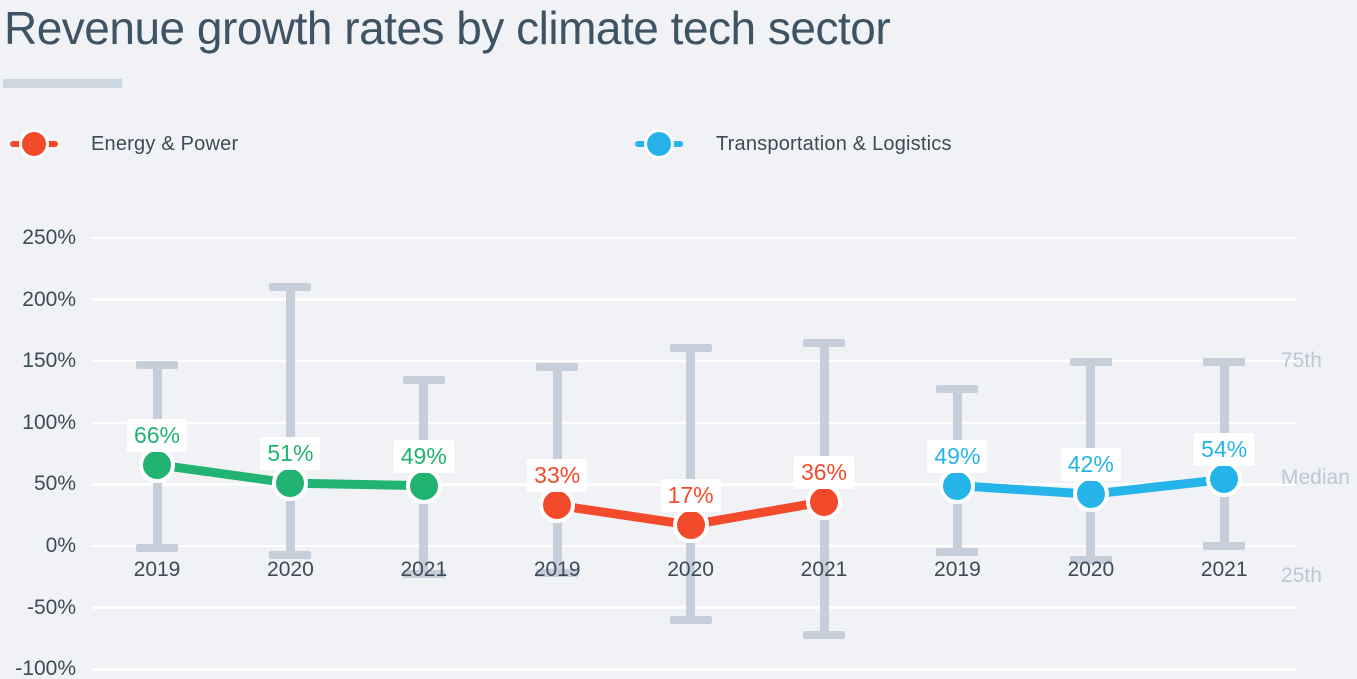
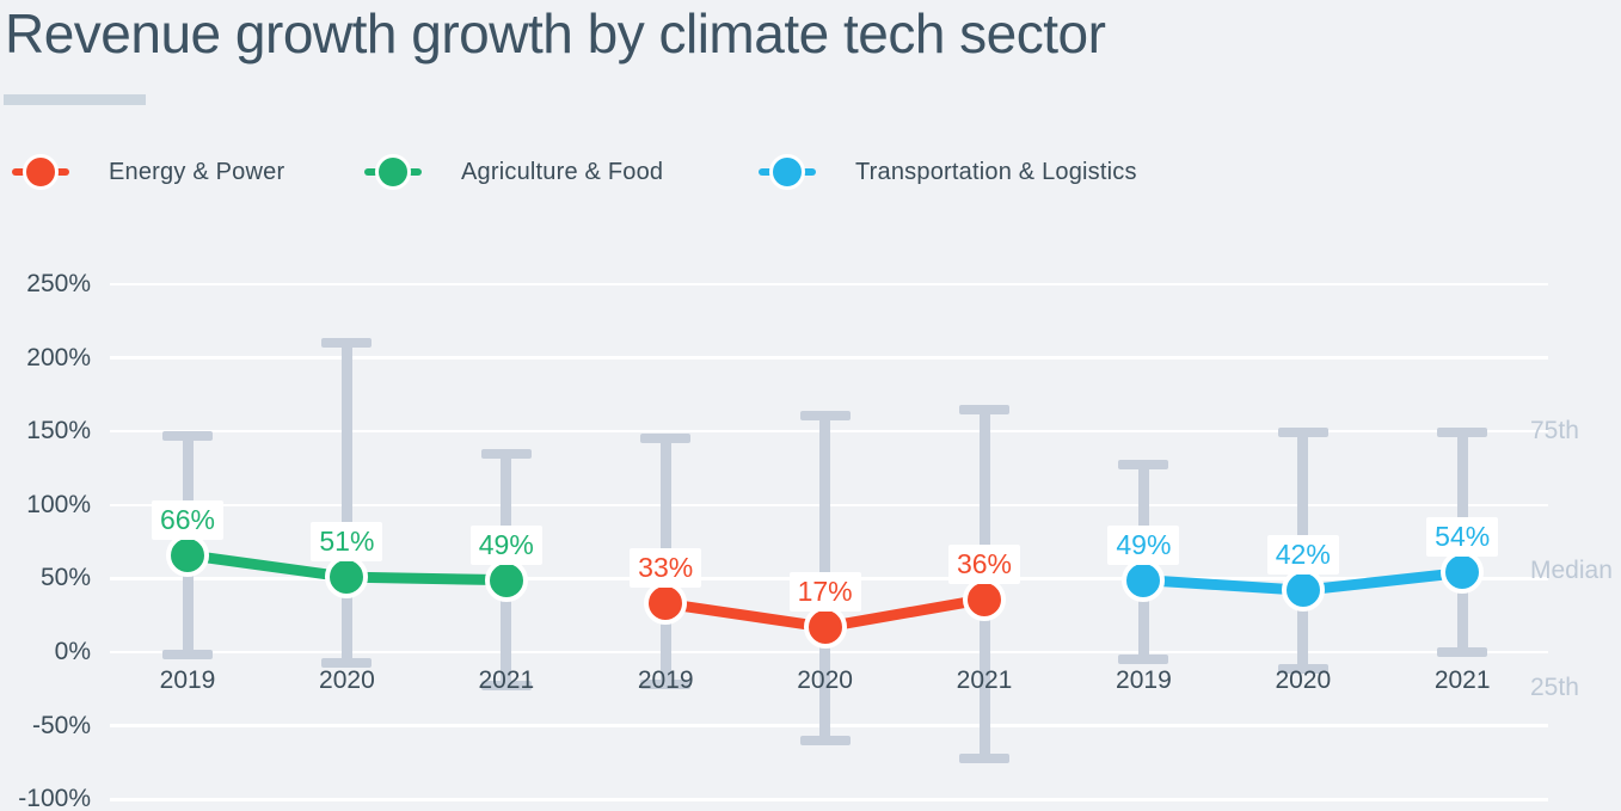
- Revenue growth rates by climate tech sector
+ Revenue growth growth by climate tech sector
  Energy & Power
+ Agriculture & Food
  Transportation & Logistics
  250%
  200%
  150%
  100%
  50%
  0%
  -50%
  -100%
  2019
  2020
  2021
  2019
  2020
  2021
  2019
  2020
  2021
  33%
  17%
  36%
  66%
  51%
  49%
  49%
  42%
  54%
  75th
  Median
  25th
